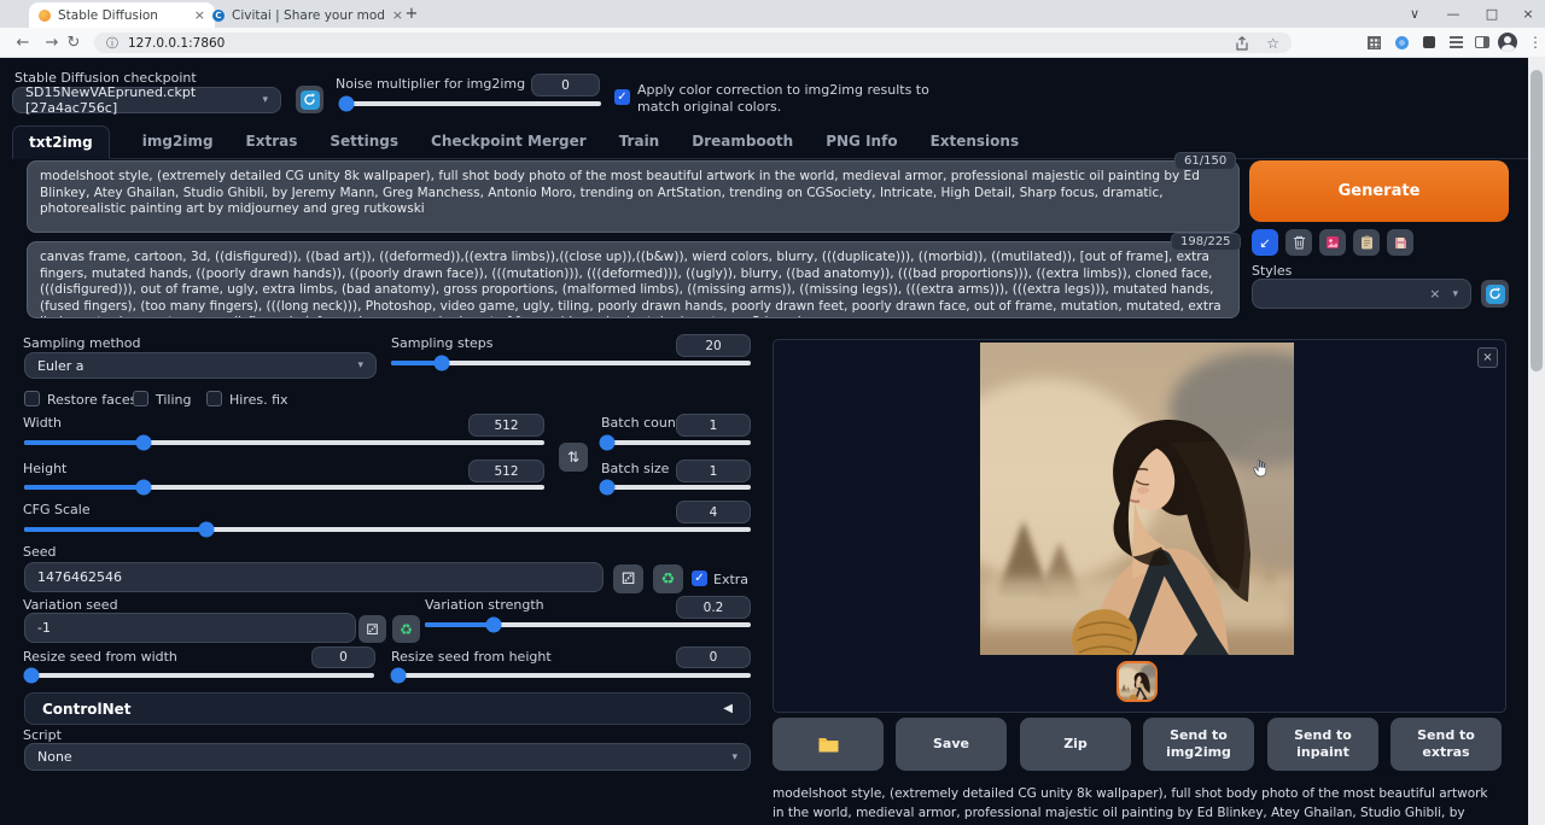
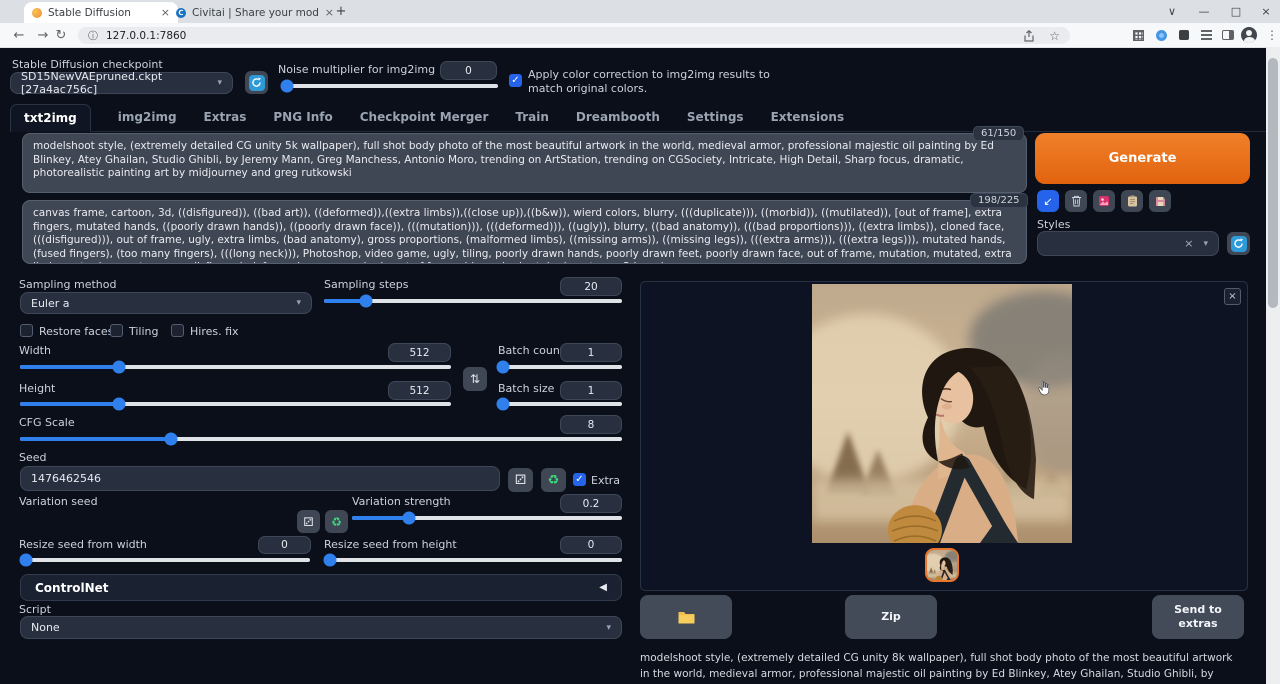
  Stable Diffusion
  ×
  C
  Civitai | Share your mod
  ×
  +
  ∨
  —
  □
  ×
  ←
  →
  ↻
  ⓘ
  127.0.0.1:7860
  ☆
  ⋮
  Stable Diffusion checkpoint
  SD15NewVAEpruned.ckpt [27a4ac756c]
  ▾
  Noise multiplier for img2img
  0
  ✓
  Apply color correction to img2img results to match original colors.
  txt2img
  img2img
  Extras
- Settings
+ PNG Info
  Checkpoint Merger
  Train
  Dreambooth
- PNG Info
+ Settings
  Extensions
  61/150
- modelshoot style, (extremely detailed CG unity 8k wallpaper), full shot body photo of the most beautiful artwork in the world, medieval armor, professional majestic oil painting by Ed Blinkey, Atey Ghailan, Studio Ghibli, by Jeremy Mann, Greg Manchess, Antonio Moro, trending on ArtStation, trending on CGSociety, Intricate, High Detail, Sharp focus, dramatic, photorealistic painting art by midjourney and greg rutkowski
+ modelshoot style, (extremely detailed CG unity 5k wallpaper), full shot body photo of the most beautiful artwork in the world, medieval armor, professional majestic oil painting by Ed Blinkey, Atey Ghailan, Studio Ghibli, by Jeremy Mann, Greg Manchess, Antonio Moro, trending on ArtStation, trending on CGSociety, Intricate, High Detail, Sharp focus, dramatic, photorealistic painting art by midjourney and greg rutkowski
  198/225
  canvas frame, cartoon, 3d, ((disfigured)), ((bad art)), ((deformed)),((extra limbs)),((close up)),((b&w)), wierd colors, blurry, (((duplicate))), ((morbid)), ((mutilated)), [out of frame], extra fingers, mutated hands, ((poorly drawn hands)), ((poorly drawn face)), (((mutation))), (((deformed))), ((ugly)), blurry, ((bad anatomy)), (((bad proportions))), ((extra limbs)), cloned face, (((disfigured))), out of frame, ugly, extra limbs, (bad anatomy), gross proportions, (malformed limbs), ((missing arms)), ((missing legs)), (((extra arms))), (((extra legs))), mutated hands, (fused fingers), (too many fingers), (((long neck))), Photoshop, video game, ugly, tiling, poorly drawn hands, poorly drawn feet, poorly drawn face, out of frame, mutation, mutated, extra
  Sampling method
  Euler a
  ▾
  Sampling steps
  20
  Restore face
  Tiling
  Hires. fix
  Width
  512
  Batch coun
  1
  ⇅
  Height
  512
  Batch size
  1
  CFG Scale
- 4
+ 8
  Seed
  1476462546
  ⚂
  ♻
  ✓
  Extra
  Variation seed
- -1
  ⚂
  ♻
  Variation strength
  0.2
  Resize seed from width
  0
  Resize seed from height
  0
  ControlNet
  ◀
  Script
  None
  ▾
  Generate
  ↙
  Styles
  ×
  ▾
  ×
- Save
  Zip
- Send to img2img
- Send to inpaint
  Send to extras
  modelshoot style, (extremely detailed CG unity 8k wallpaper), full shot body photo of the most beautiful artwork in the world, medieval armor, professional majestic oil painting by Ed Blinkey, Atey Ghailan, Studio Ghibli, by
